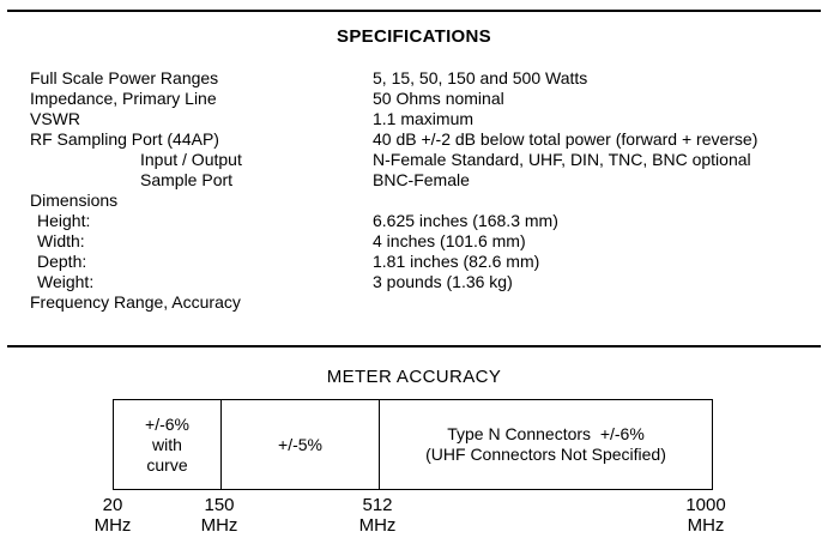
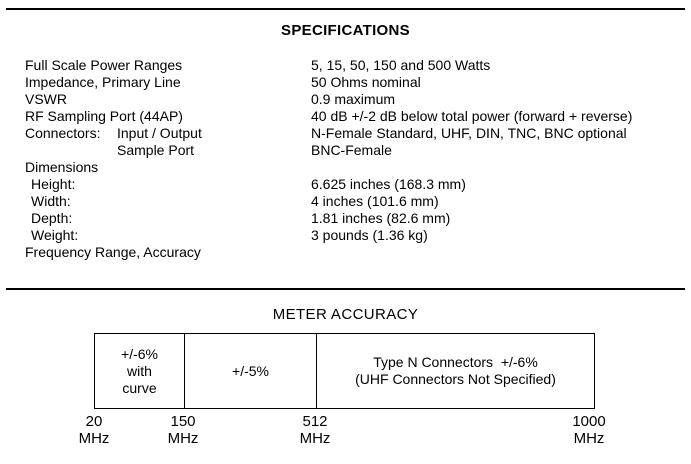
  SPECIFICATIONS
  Full Scale Power Ranges
  5, 15, 50, 150 and 500 Watts
  Impedance, Primary Line
  50 Ohms nominal
  VSWR
- 1.1 maximum
+ 0.9 maximum
  RF Sampling Port (44AP)
  40 dB +/-2 dB below total power (forward + reverse)
+ Connectors:
  Input / Output
  N-Female Standard, UHF, DIN, TNC, BNC optional
  Sample Port
  BNC-Female
  Dimensions
  Height:
  6.625 inches (168.3 mm)
  Width:
  4 inches (101.6 mm)
  Depth:
  1.81 inches (82.6 mm)
  Weight:
  3 pounds (1.36 kg)
  Frequency Range, Accuracy
  METER ACCURACY
  +/-6%
  with
  curve
  +/-5%
  Type N Connectors +/-6%
  (UHF Connectors Not Specified)
  20
  MHz
  150
  MHz
  512
  MHz
  1000
  MHz
